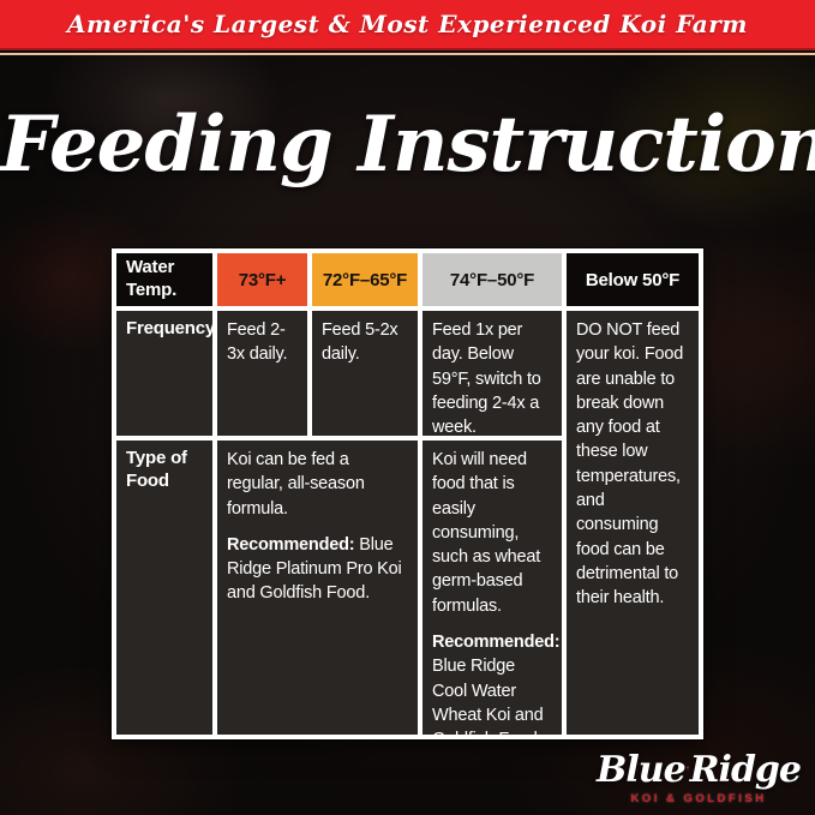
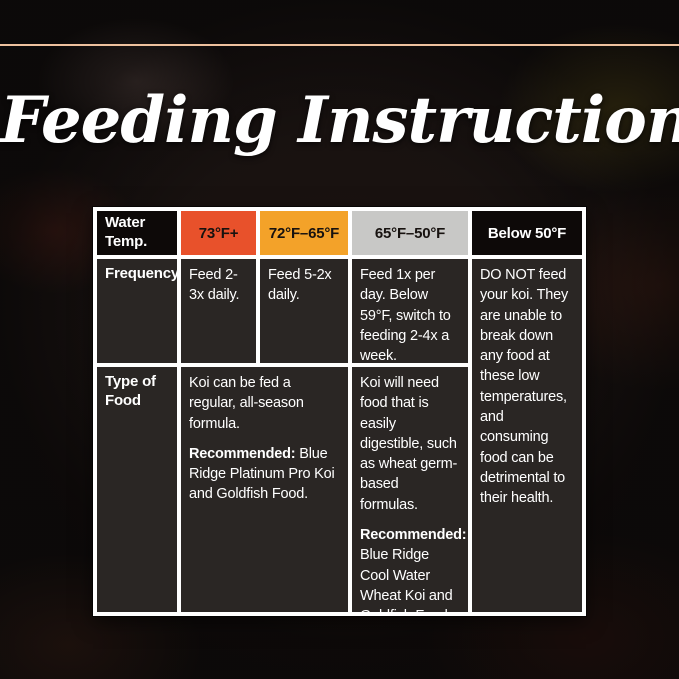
- America's Largest & Most Experienced Koi Farm
  Feeding Instruction
  Water Temp.
  73°F+
  72°F–65°F
- 74°F–50°F
+ 65°F–50°F
  Below 50°F
  Frequency
  Feed 2-3x daily.
  Feed 5-2x daily.
  Feed 1x per day. Below 59°F, switch to feeding 2-4x a week.
- DO NOT feed your koi. Food are unable to break down any food at these low temperatures, and consuming food can be detrimental to their health.
+ DO NOT feed your koi. They are unable to break down any food at these low temperatures, and consuming food can be detrimental to their health.
  Type of Food
  Koi can be fed a regular, all-season formula.
  Recommended: Blue Ridge Platinum Pro Koi and Goldfish Food.
- Koi will need food that is easily consuming, such as wheat germ-based formulas.
+ Koi will need food that is easily digestible, such as wheat germ-based formulas.
  Recommended: Blue Ridge Cool Water Wheat Koi and
- Blue
- Ridge
- KOI & GOLDFISH
